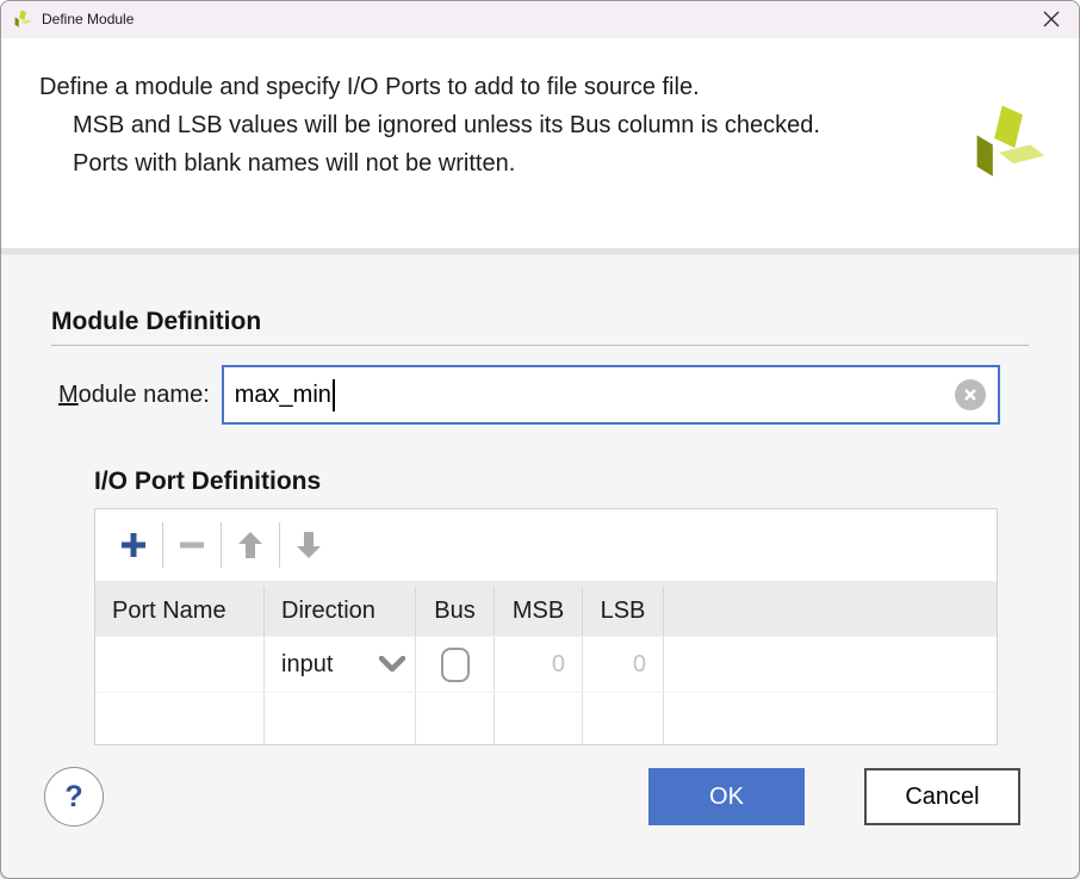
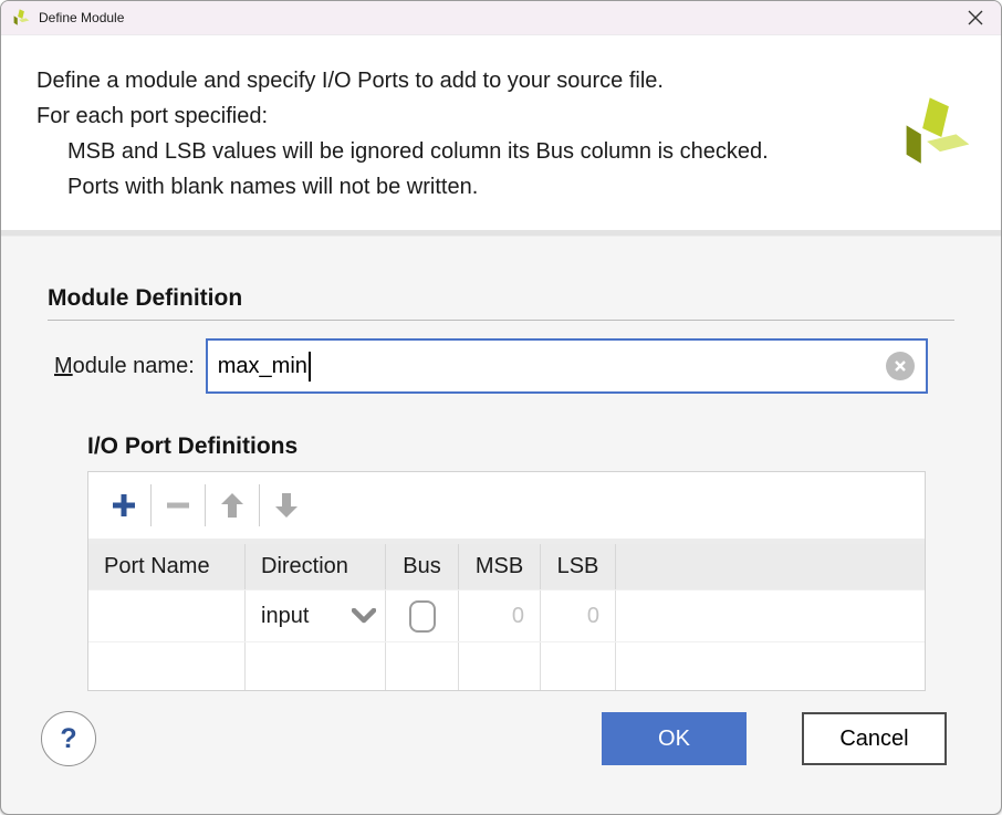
  Define Module
- Define a module and specify I/O Ports to add to file source file.
+ Define a module and specify I/O Ports to add to your source file.
+ For each port specified:
- MSB and LSB values will be ignored unless its Bus column is checked.
+ MSB and LSB values will be ignored column its Bus column is checked.
  Ports with blank names will not be written.
  Module Definition
  Module name:
  max_min
  I/O Port Definitions
  Port Name
  Direction
  Bus
  MSB
  LSB
  input
  0
  0
  ?
  OK
  Cancel
